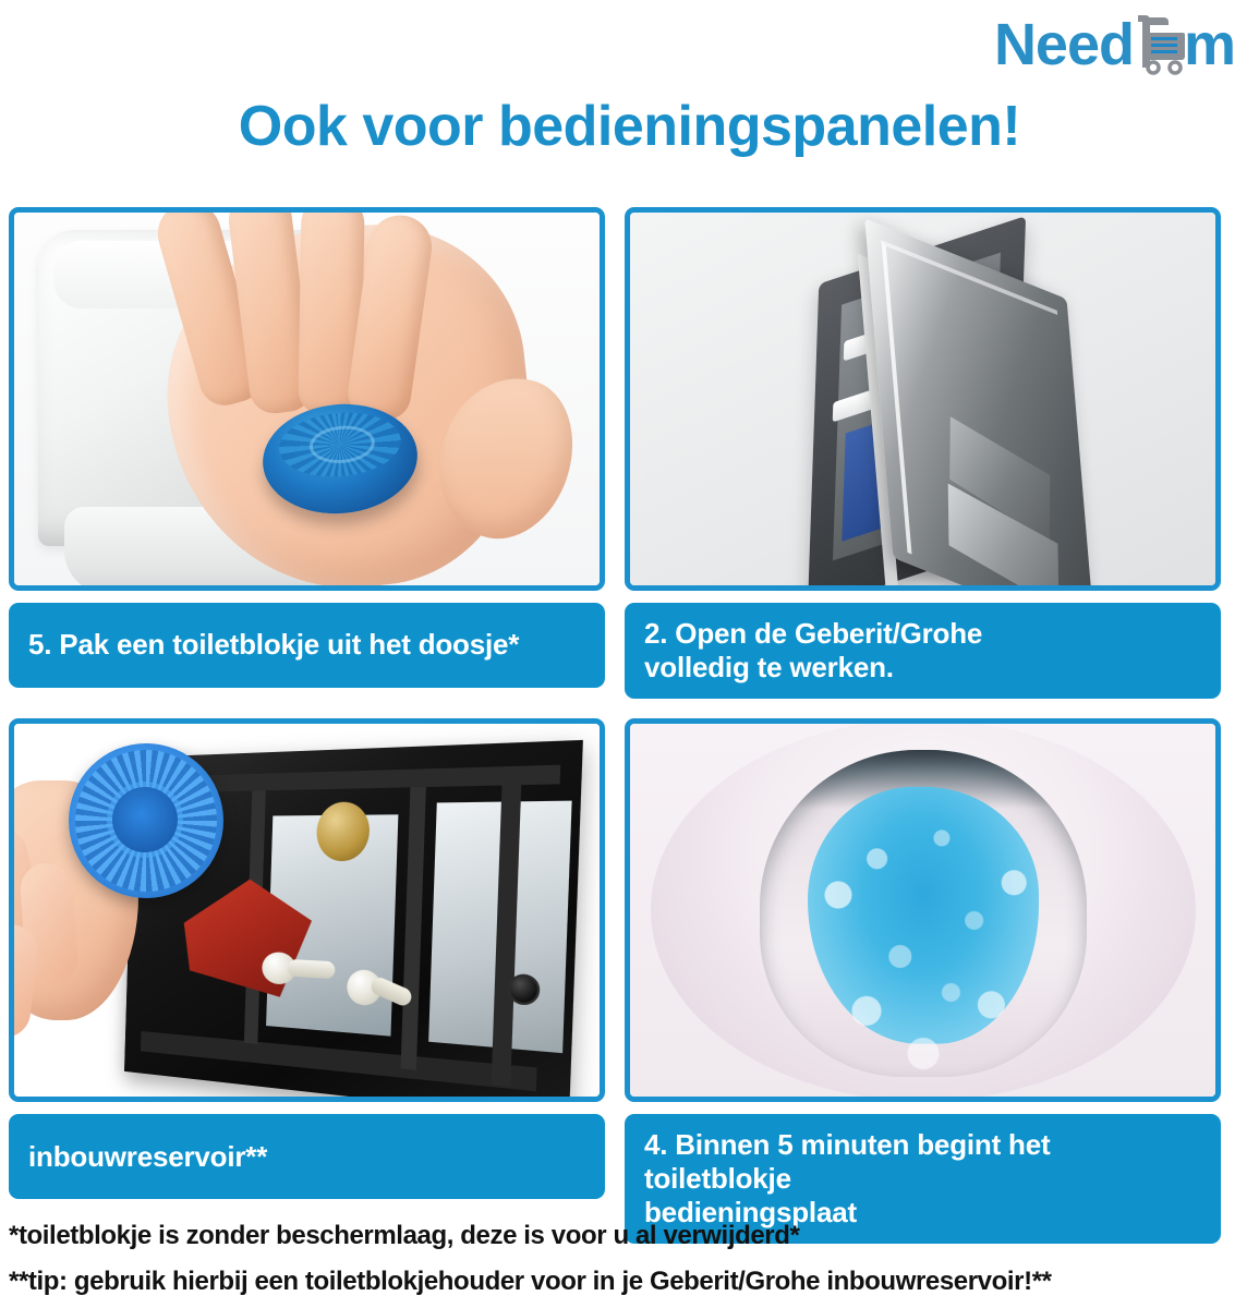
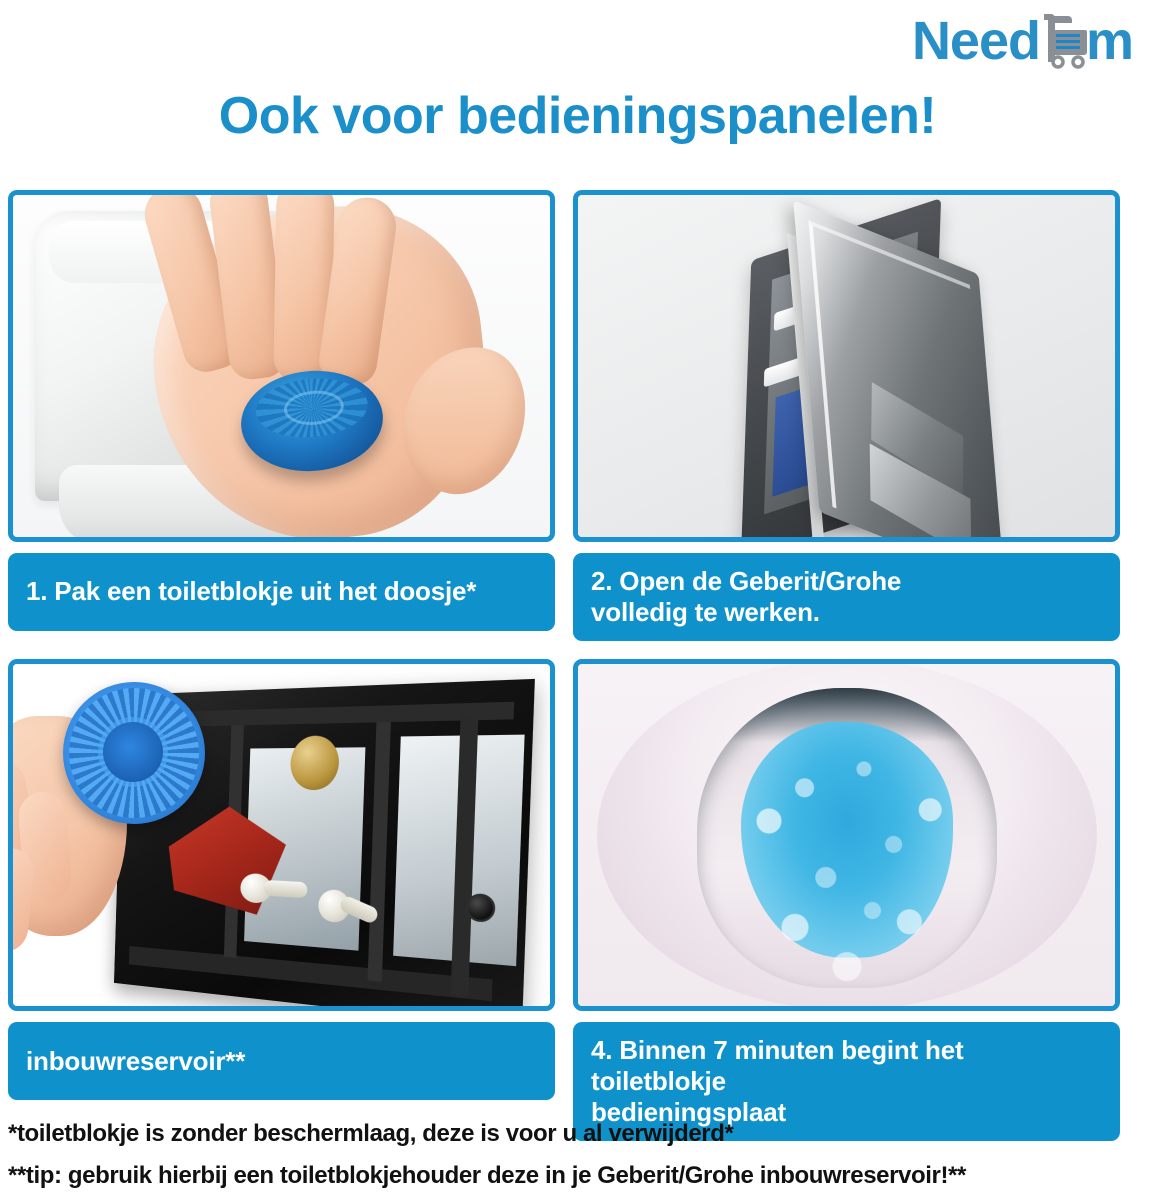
  Need
  m
  Ook voor bedieningspanelen!
- 5. Pak een toiletblokje uit het doosje*
+ 1. Pak een toiletblokje uit het doosje*
  2. Open de Geberit/Grohe
  volledig te werken.
  inbouwreservoir**
- 4. Binnen 5 minuten begint het toiletblokje
+ 4. Binnen 7 minuten begint het toiletblokje
  bedieningsplaat
  *toiletblokje is zonder beschermlaag, deze is voor u al verwijderd*
- **tip: gebruik hierbij een toiletblokjehouder voor in je Geberit/Grohe inbouwreservoir!**
+ **tip: gebruik hierbij een toiletblokjehouder deze in je Geberit/Grohe inbouwreservoir!**
